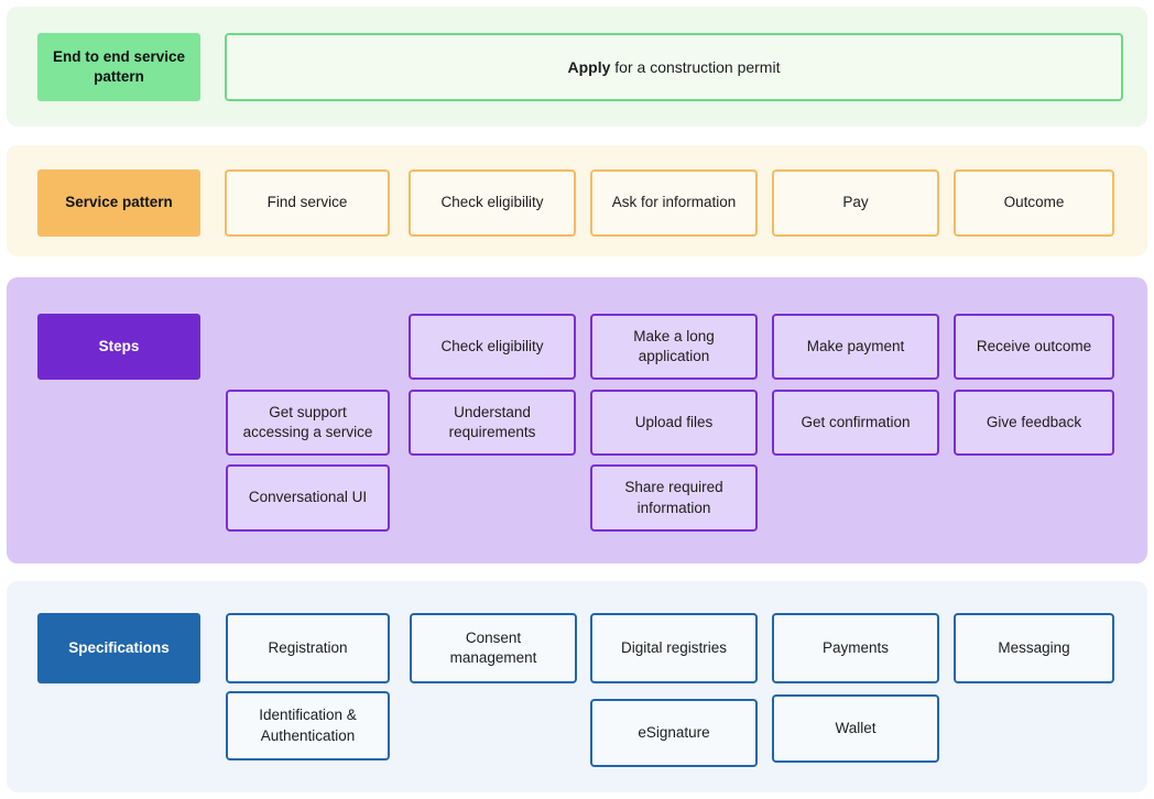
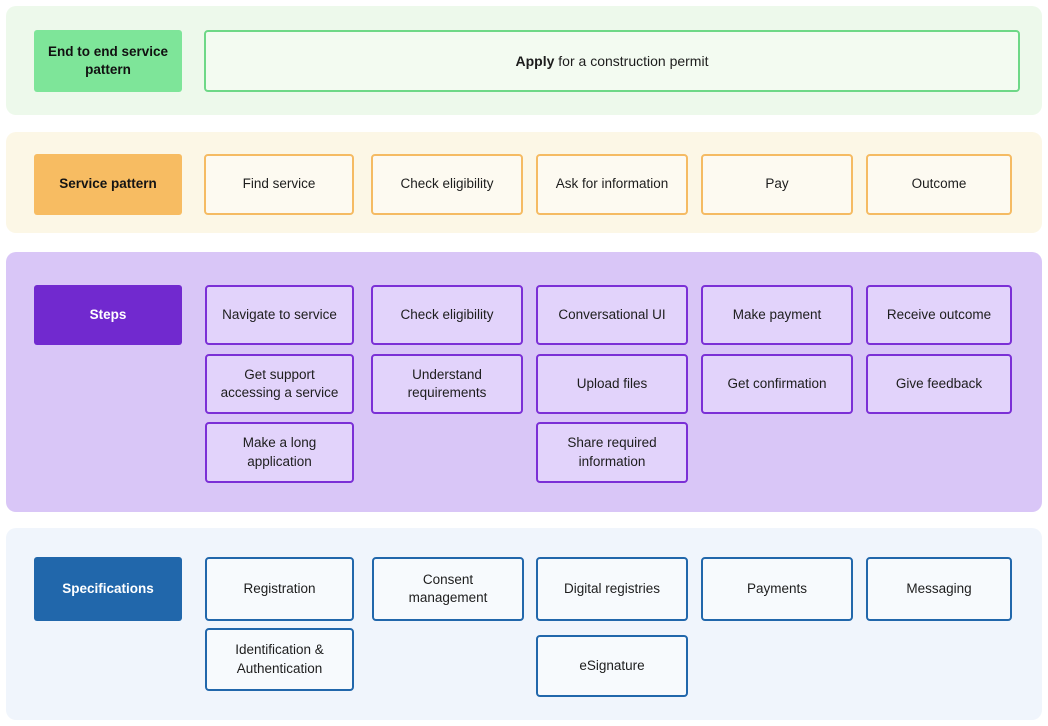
  End to end service pattern
  Apply for a construction permit
  Service pattern
  Find service
  Check eligibility
  Ask for information
  Pay
  Outcome
  Steps
+ Navigate to service
  Get support accessing a service
- Conversational UI
+ Make a long application
  Check eligibility
  Understand requirements
- Make a long application
+ Conversational UI
  Upload files
  Share required information
  Make payment
  Get confirmation
  Receive outcome
  Give feedback
  Specifications
  Registration
  Identification & Authentication
  Consent management
  Digital registries
  eSignature
  Payments
- Wallet
  Messaging
